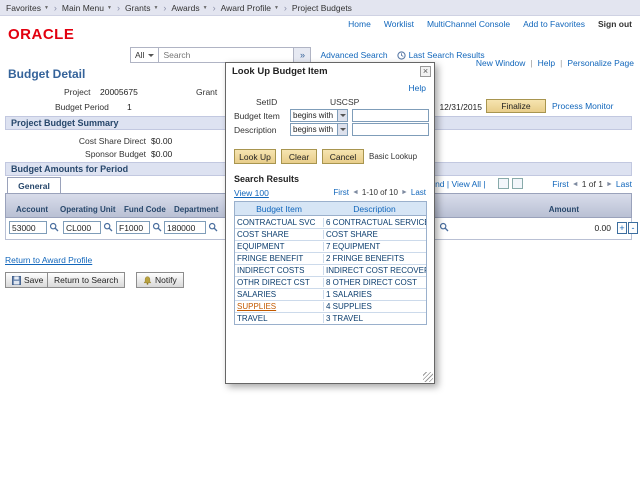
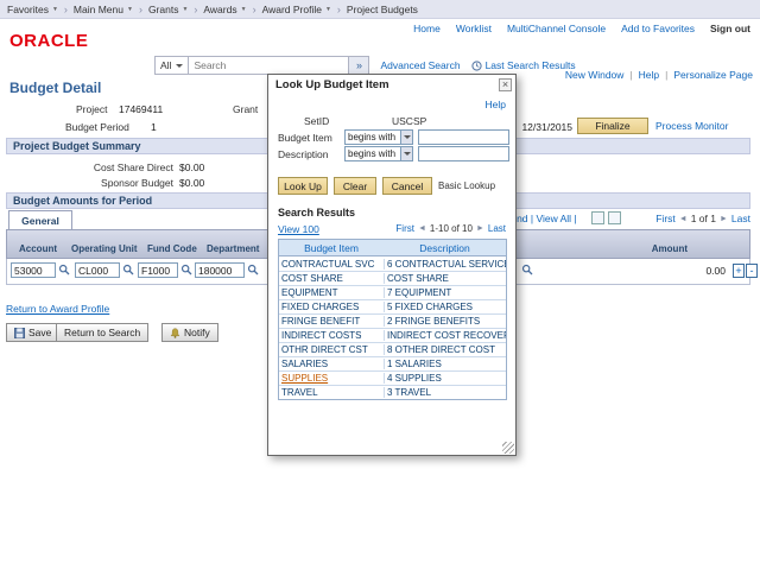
  Favorites
  Main Menu
  Grants
  Awards
  Award Profile
  Project Budgets
  ORACLE
  Home
  Worklist
  MultiChannel Console
  Add to Favorites
  Sign out
  All
  Search
  »
  Advanced Search
  Last Search Results
  New Window
  Help
  Personalize Page
  Budget Detail
  Project
- 20005675
+ 17469411
  Grant
  Budget Period
  1
  12/31/2015
  Finalize
  Process Monitor
  Project Budget Summary
  Cost Share Direct
  $0.00
  Sponsor Budget
  $0.00
  Budget Amounts for Period
  General
  nd | View All |
  First
  1 of 1
  Last
  Account
  Operating Unit
  Fund Code
  Department
  Amount
  53000
  CL000
  F1000
  180000
  0.00
  +
  -
  Return to Award Profile
  Save
  Return to Search
  Notify
  Look Up Budget Item
  ×
  Help
  SetID
  USCSP
  Budget Item
  begins with
  Description
  begins with
  Look Up
  Clear
  Cancel
  Basic Lookup
  Search Results
  View 100
  First
  1-10 of 10
  Last
  Budget Item
  Description
  CONTRACTUAL SVC
  6 CONTRACTUAL SERVIC
  COST SHARE
  COST SHARE
  EQUIPMENT
  7 EQUIPMENT
+ FIXED CHARGES
+ 5 FIXED CHARGES
  FRINGE BENEFIT
  2 FRINGE BENEFITS
  INDIRECT COSTS
  INDIRECT COST RECOVE
  OTHR DIRECT CST
  8 OTHER DIRECT COST
  SALARIES
  1 SALARIES
  SUPPLIES
  4 SUPPLIES
  TRAVEL
  3 TRAVEL
